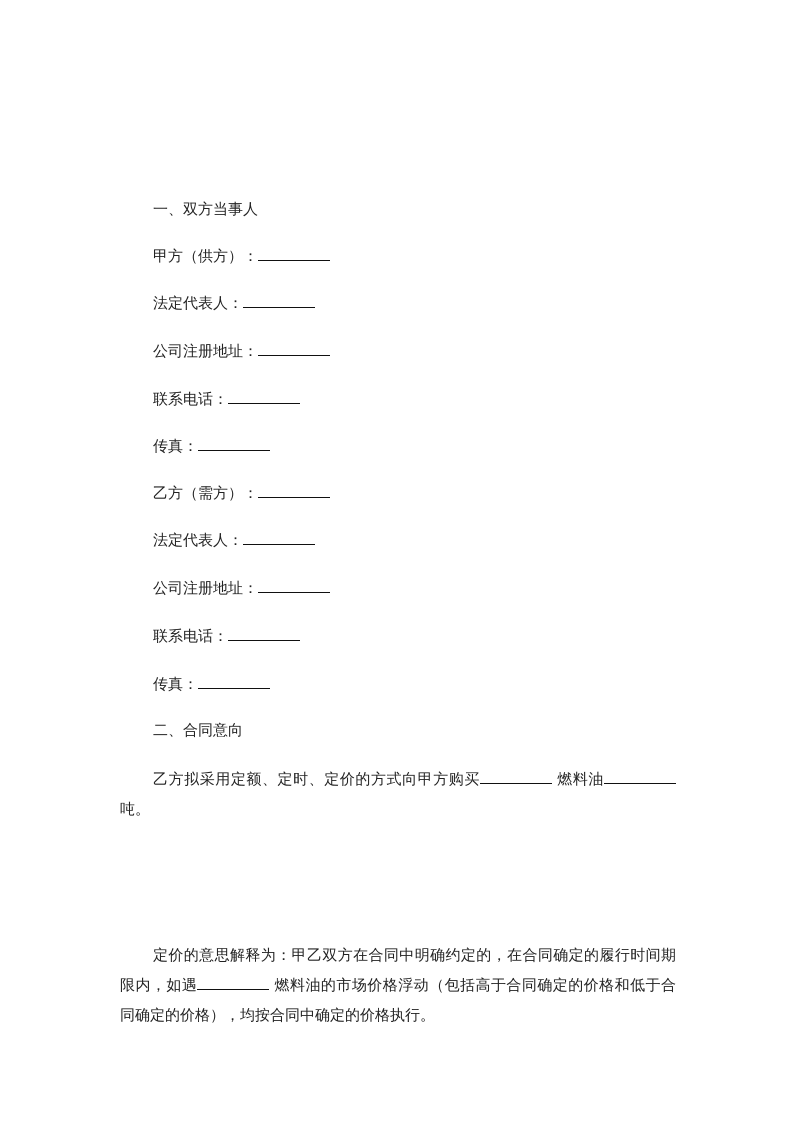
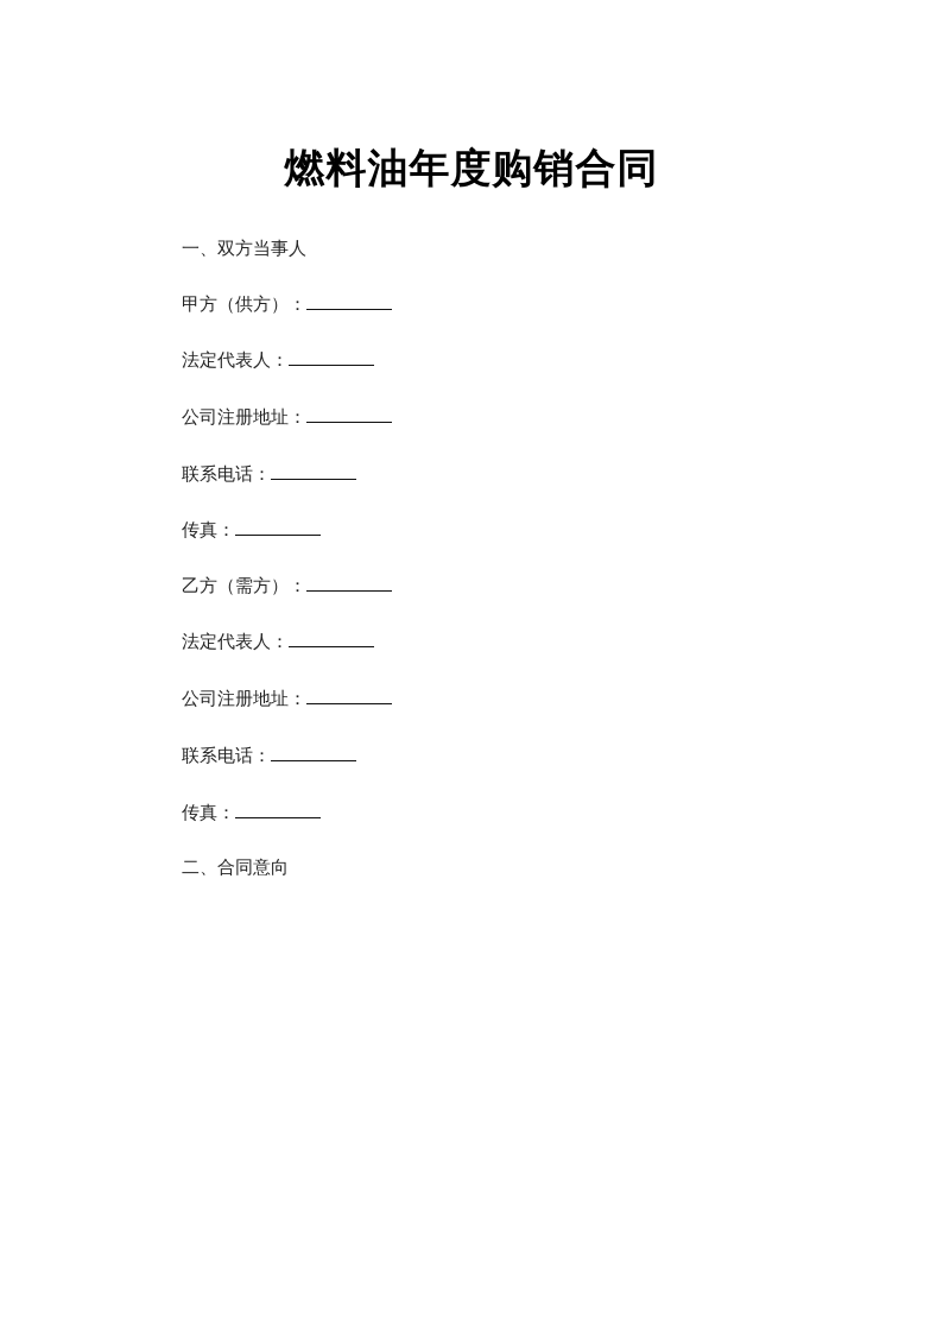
+ 燃料油年度购销合同
  一、双方当事人
  甲方（供方）：
  法定代表人：
  公司注册地址：
  联系电话：
  传真：
  乙方（需方）：
  法定代表人：
  公司注册地址：
  联系电话：
  传真：
  二、合同意向
- 乙方拟采用定额、定时、定价的方式向甲方购买 燃料油吨。
- 定价的意思解释为：甲乙双方在合同中明确约定的，在合同确定的履行时间期限内，如遇 燃料油的市场价格浮动（包括高于合同确定的价格和低于合同确定的价格），均按合同中确定的价格执行。
